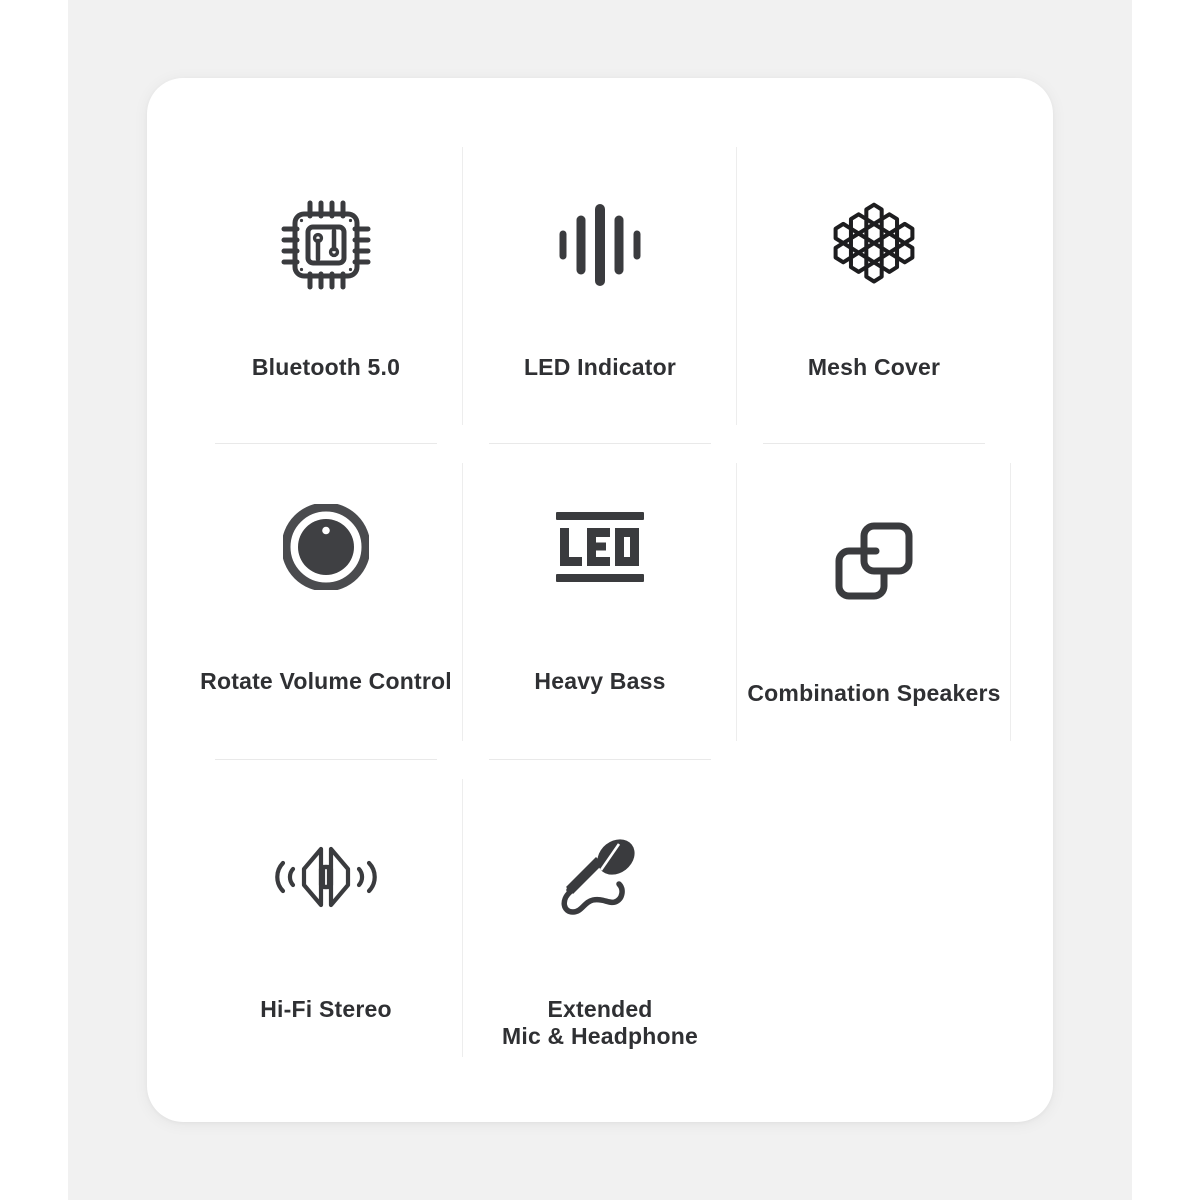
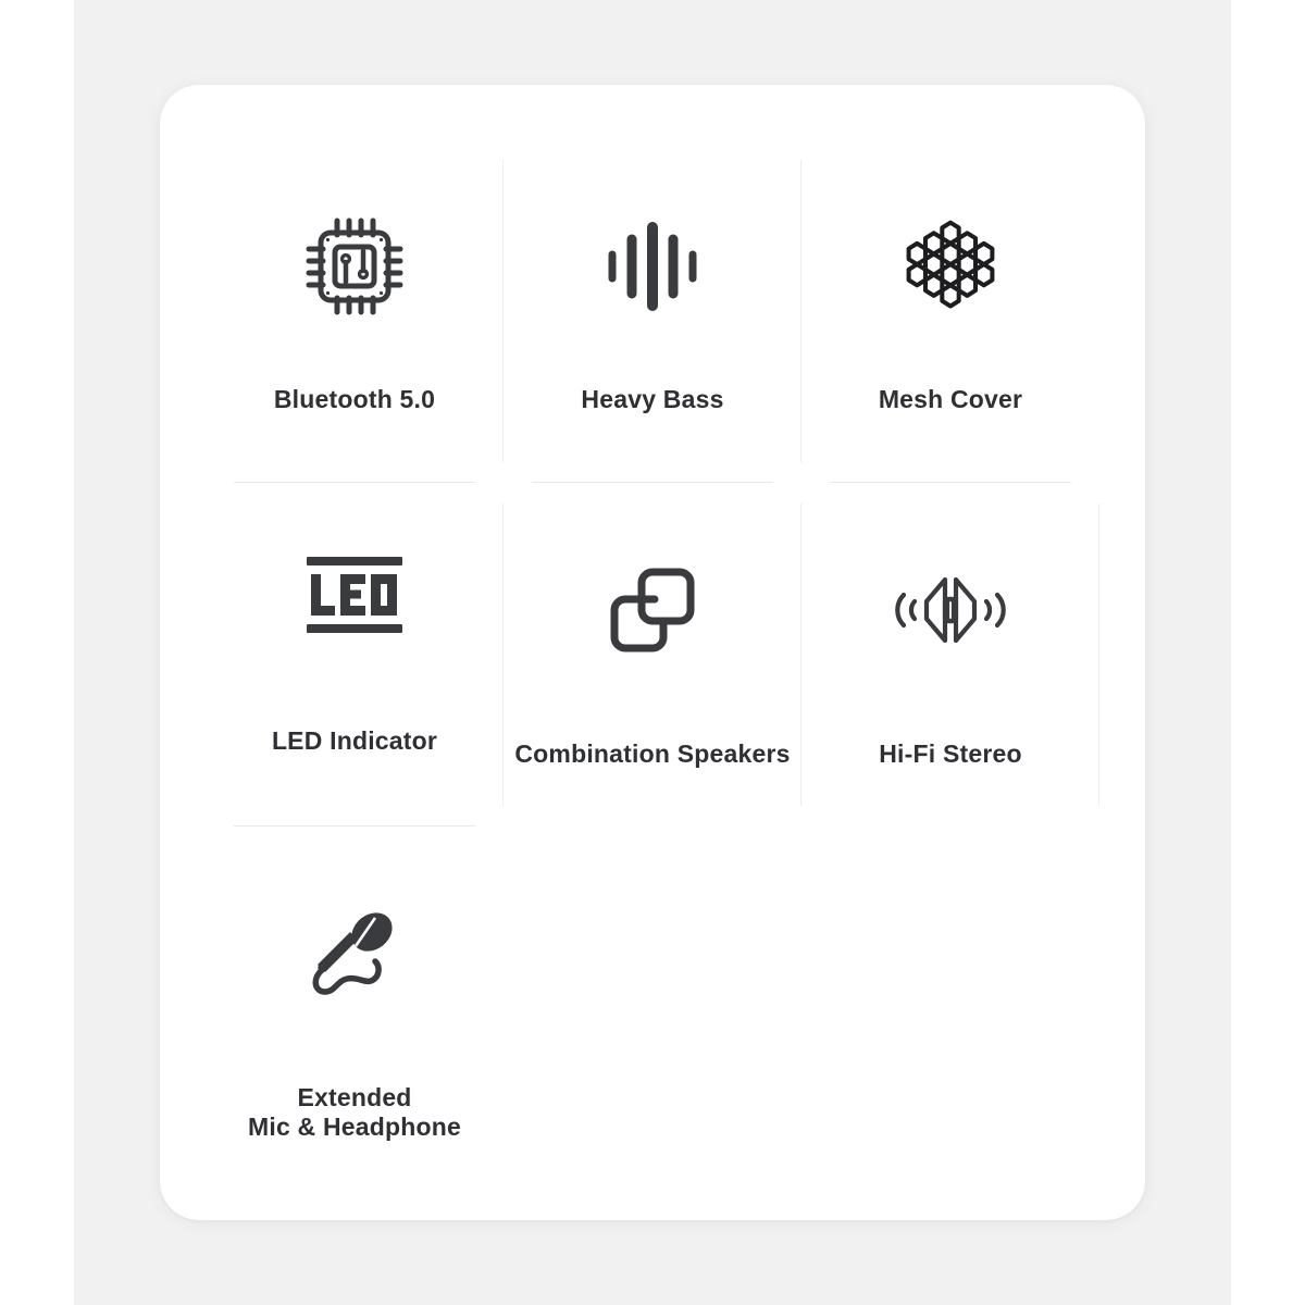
  Bluetooth 5.0
- LED Indicator
+ Heavy Bass
  Mesh Cover
- Rotate Volume Control
- Heavy Bass
+ LED Indicator
  Combination Speakers
  Hi-Fi Stereo
  Extended
  Mic & Headphone
